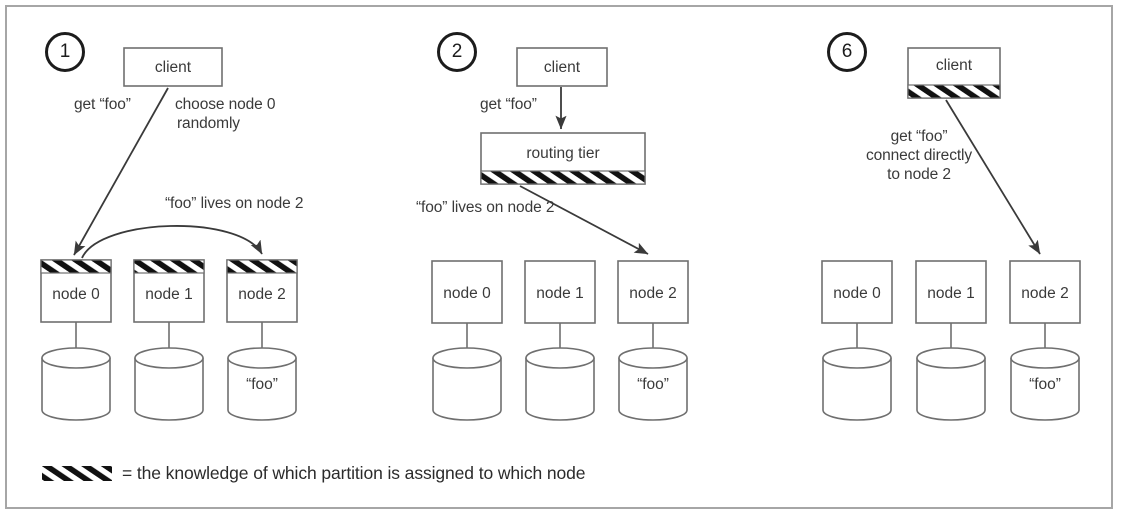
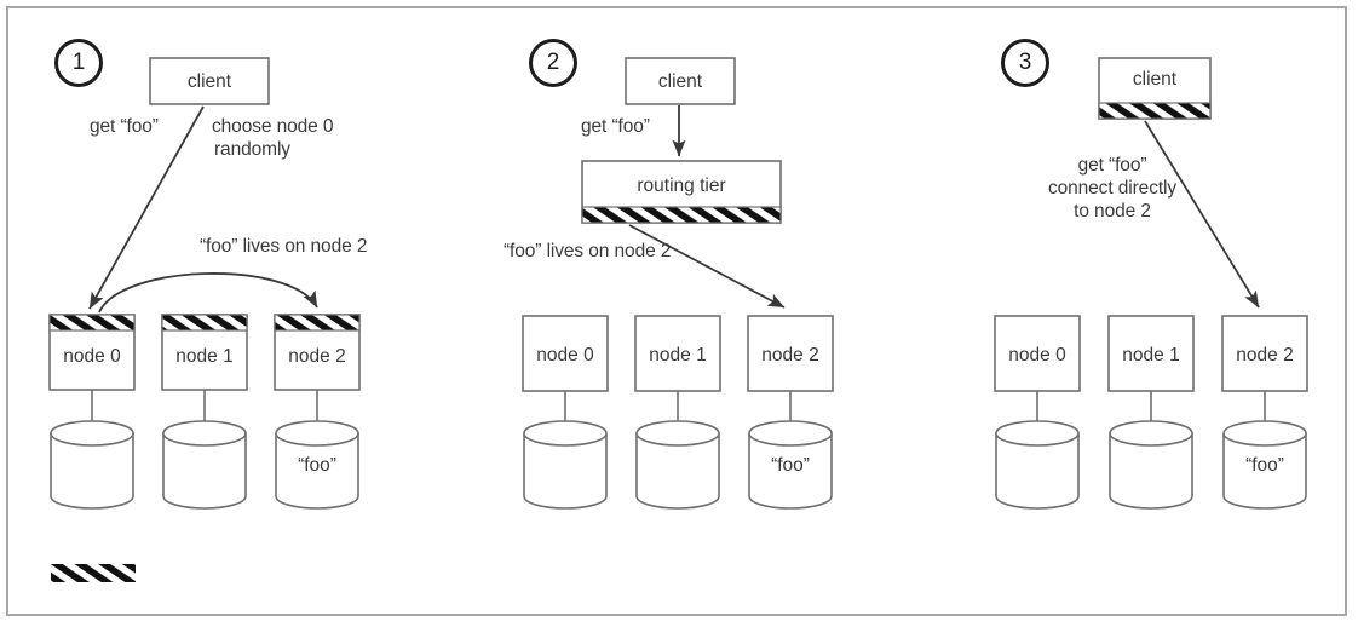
  1
  client
  get “foo”
  choose node 0
  randomly
  “foo” lives on node 2
  node 0
  node 1
  node 2
  “foo”
  2
  client
  get “foo”
  routing tier
  “foo” lives on node 2
  node 0
  node 1
  node 2
  “foo”
- 6
+ 3
  client
  get “foo”
  connect directly
  to node 2
  node 0
  node 1
  node 2
  “foo”
- = the knowledge of which partition is assigned to which node
